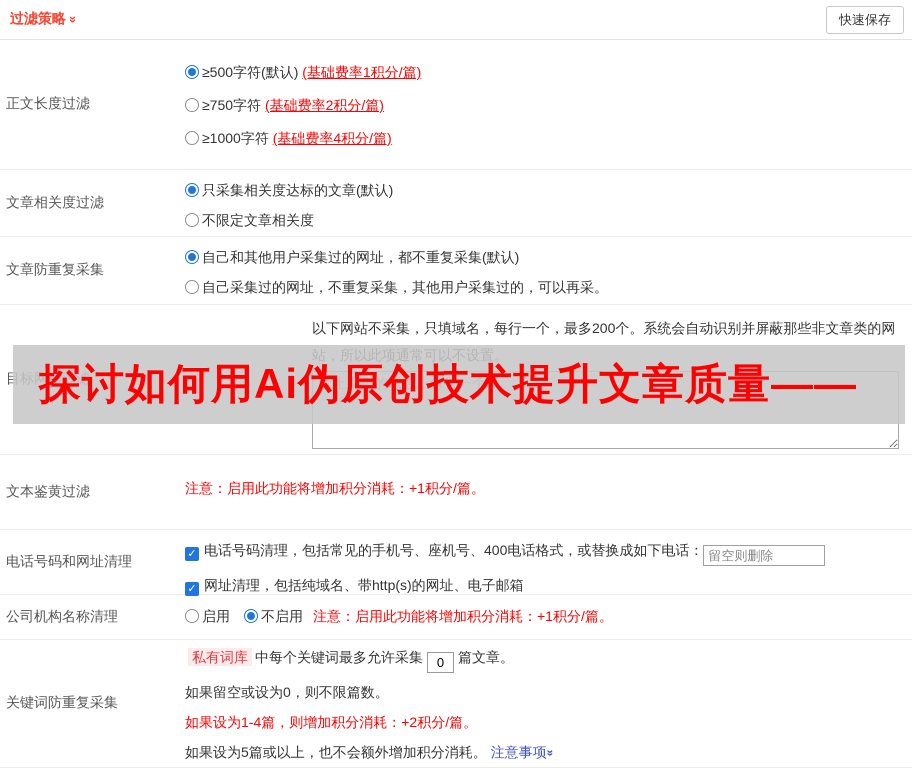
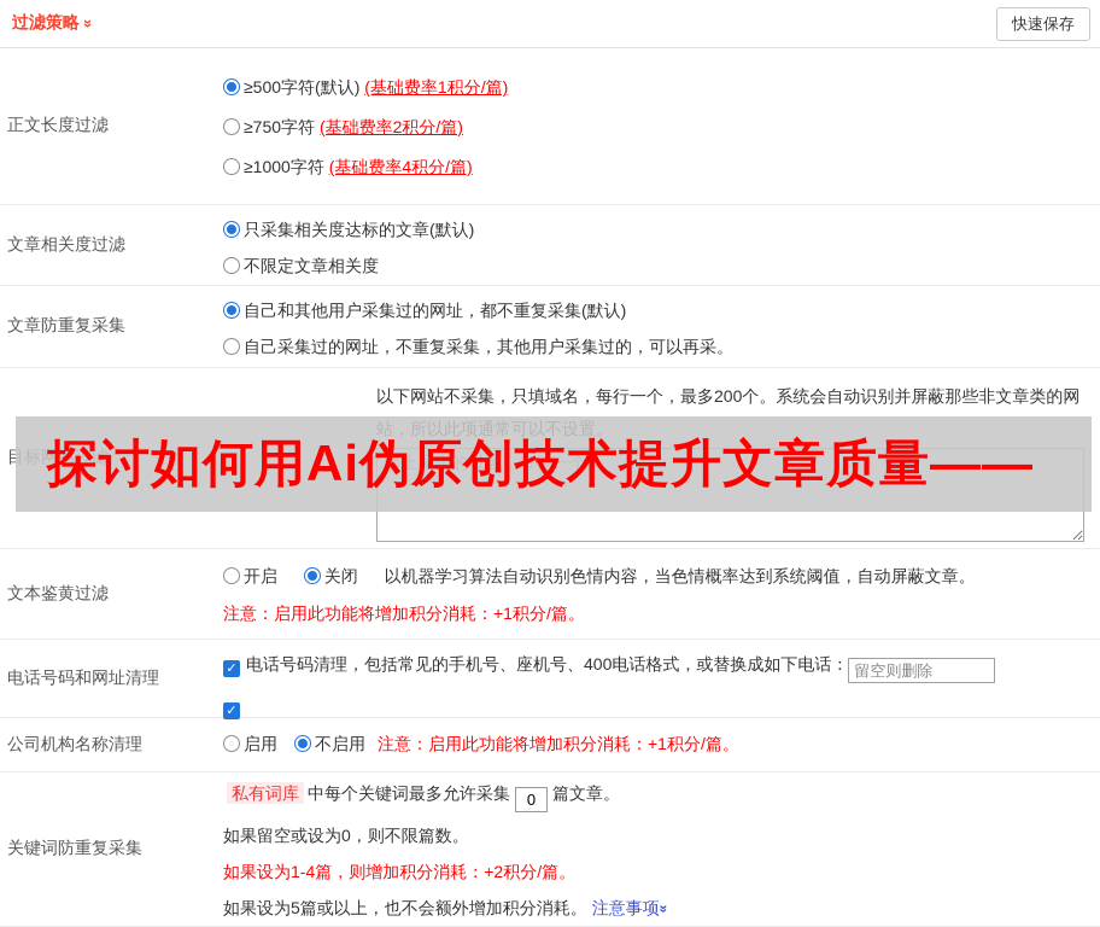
  过滤策略
  快速保存
  正文长度过滤
  ≥500字符(默认) (基础费率1积分/篇)
  ≥750字符 (基础费率2积分/篇)
  ≥1000字符 (基础费率4积分/篇)
  文章相关度过滤
  只采集相关度达标的文章(默认)
  不限定文章相关度
  文章防重复采集
  自己和其他用户采集过的网址，都不重复采集(默认)
  自己采集过的网址，不重复采集，其他用户采集过的，可以再采。
  目标网站过滤
  以下网站不采集，只填域名，每行一个，最多200个。系统会自动识别并屏蔽那些非文章类的网站，所以此项通常可以不设置。
  禁止采集的域名，每行一个
  文本鉴黄过滤
+ 开启 关闭 以机器学习算法自动识别色情内容，当色情概率达到系统阈值，自动屏蔽文章。
  注意：启用此功能将增加积分消耗：+1积分/篇。
  电话号码和网址清理
  电话号码清理，包括常见的手机号、座机号、400电话格式，或替换成如下电话： 留空则删除
- 网址清理，包括纯域名、带http(s)的网址、电子邮箱
  公司机构名称清理
  启用
  不启用
  注意：启用此功能将增加积分消耗：+1积分/篇。
  关键词防重复采集
  私有词库 中每个关键词最多允许采集 0 篇文章。
  如果留空或设为0，则不限篇数。
  如果设为1-4篇，则增加积分消耗：+2积分/篇。
  如果设为5篇或以上，也不会额外增加积分消耗。 注意事项
  探讨如何用Ai伪原创技术提升文章质量——
